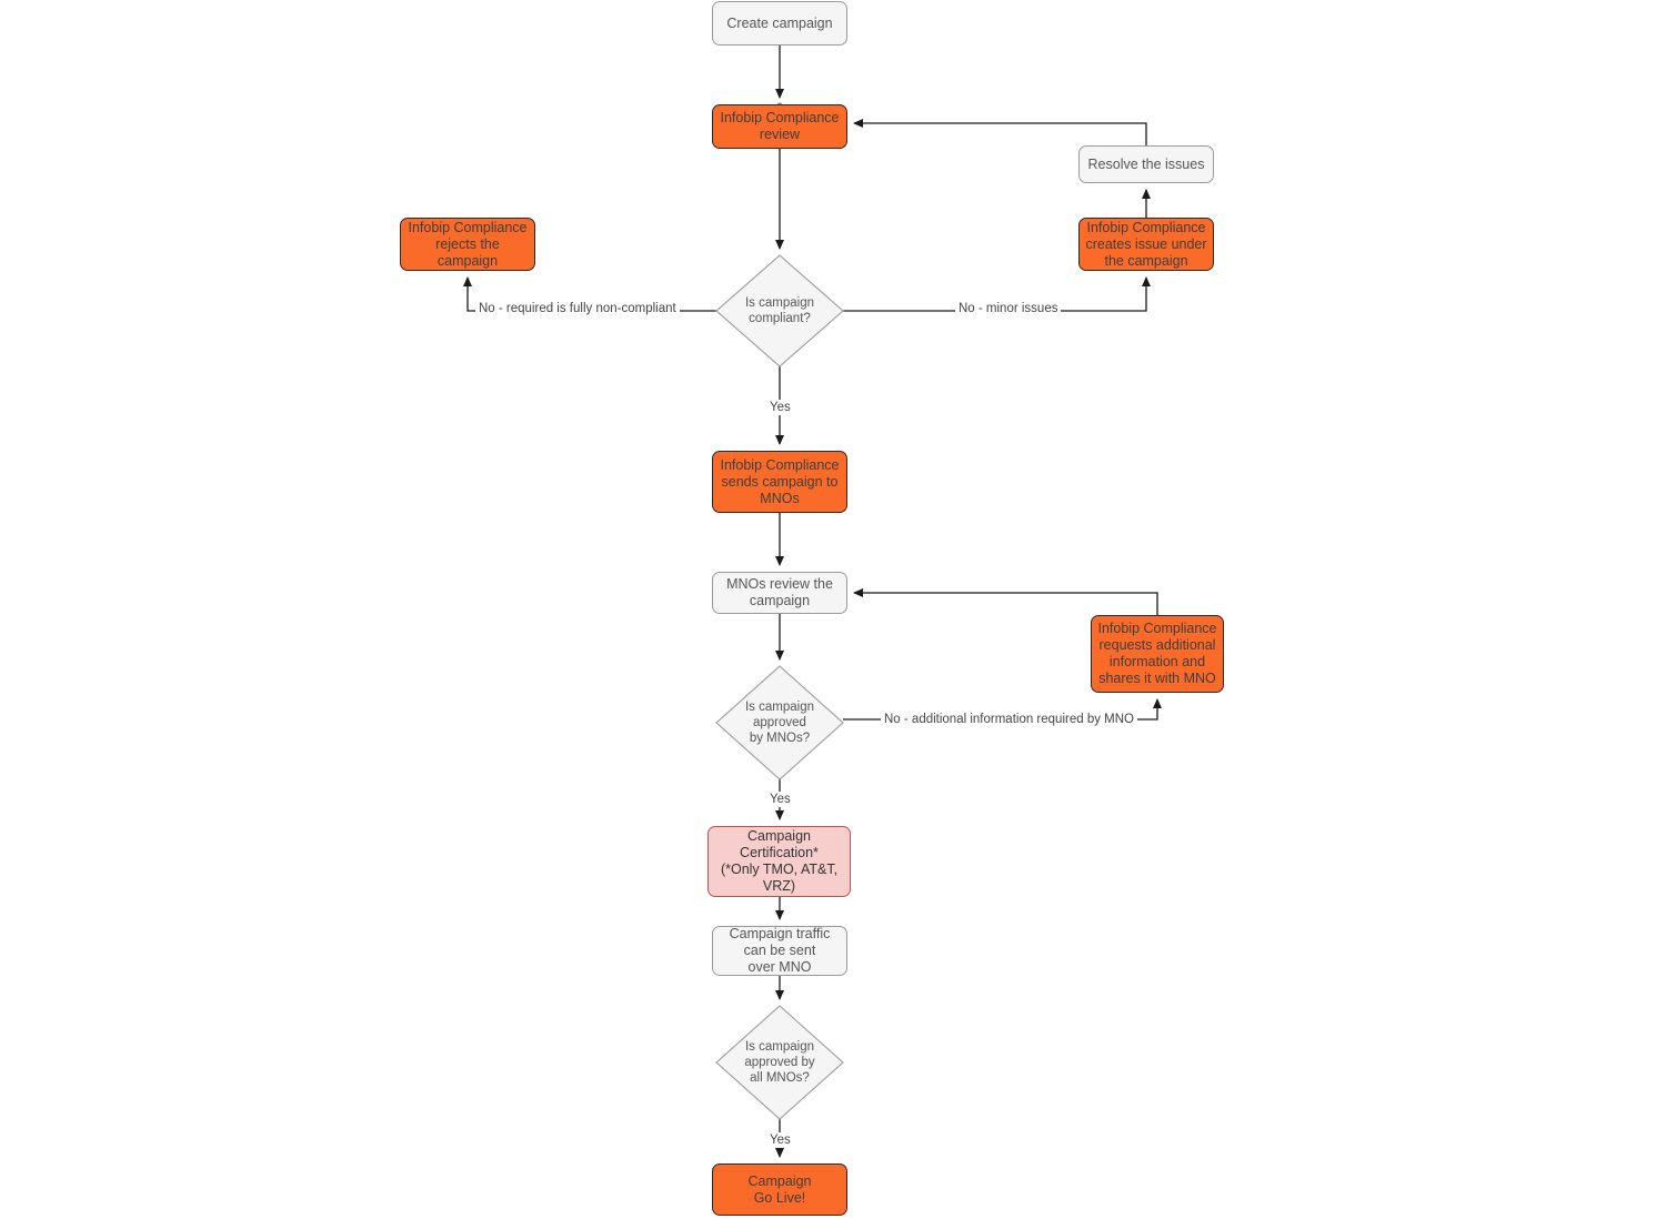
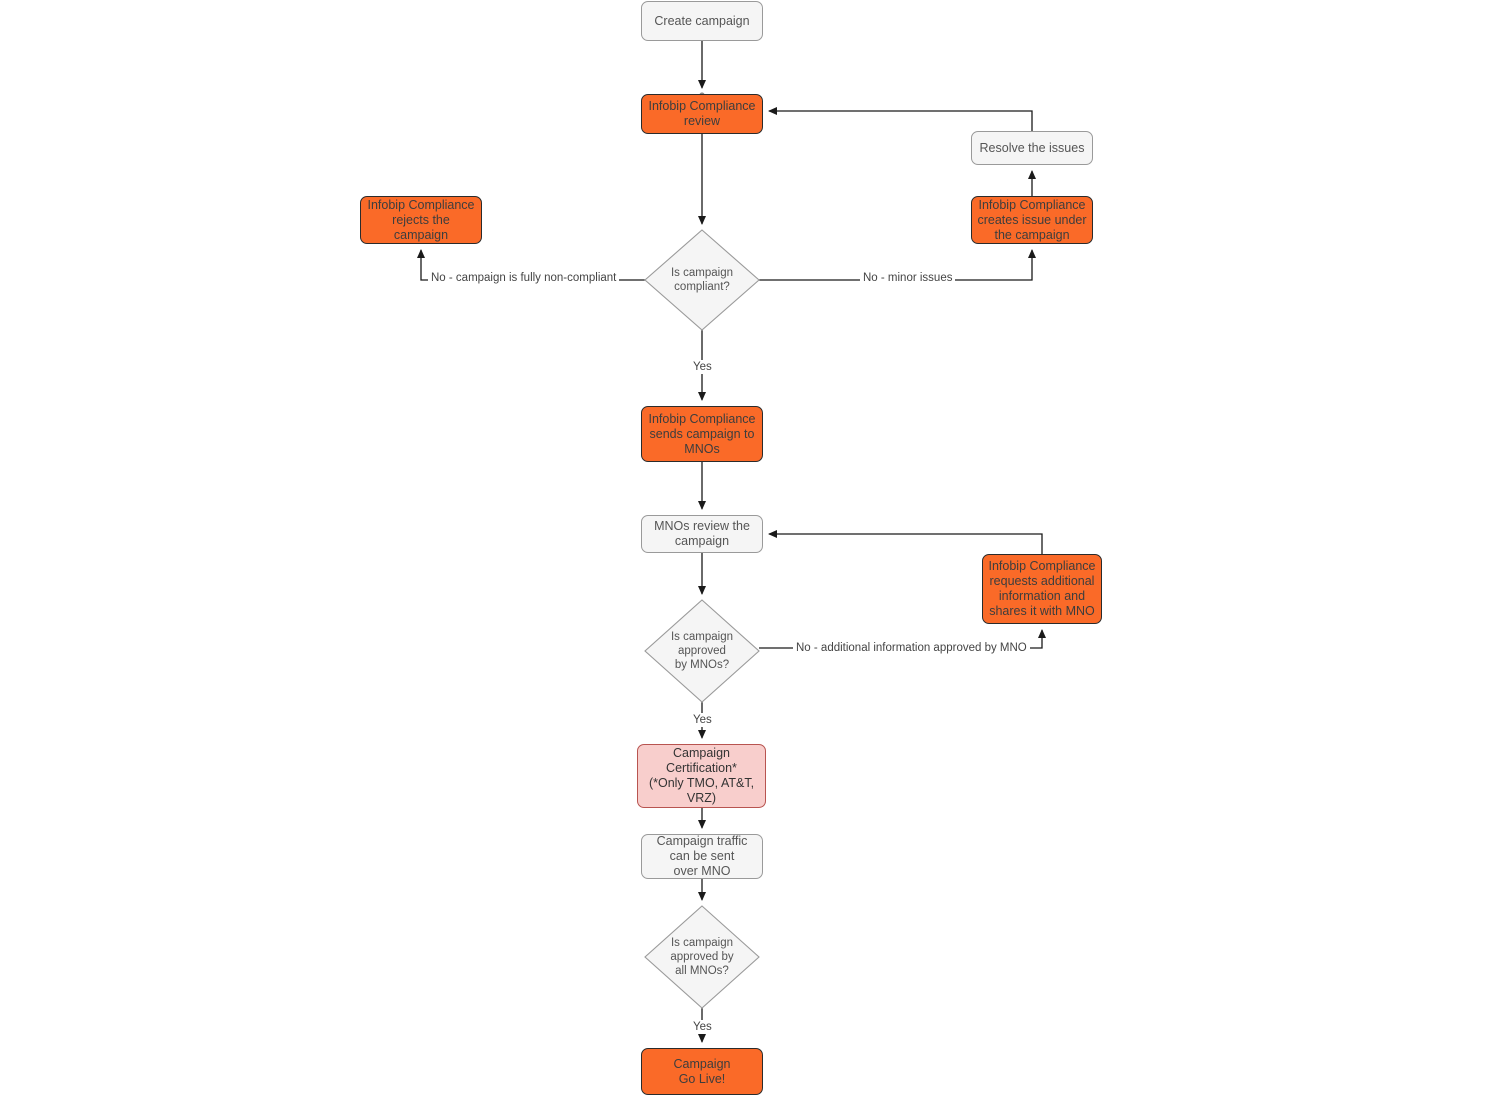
  Create campaign
  Infobip Compliance
  review
  Infobip Compliance
  rejects the
  campaign
  Resolve the issues
  Infobip Compliance
  creates issue under
  the campaign
  Infobip Compliance
  sends campaign to
  MNOs
  MNOs review the
  campaign
  Infobip Compliance
  requests additional
  information and
  shares it with MNO
  Campaign
  Certification*
  (*Only TMO, AT&T,
  VRZ)
  Campaign traffic
  can be sent
  over MNO
  Campaign
  Go Live!
  Is campaign
  compliant?
  Is campaign
  approved
  by MNOs?
  Is campaign
  approved by
  all MNOs?
- No - required is fully non-compliant
+ No - campaign is fully non-compliant
  No - minor issues
  Yes
- No - additional information required by MNO
+ No - additional information approved by MNO
  Yes
  Yes
